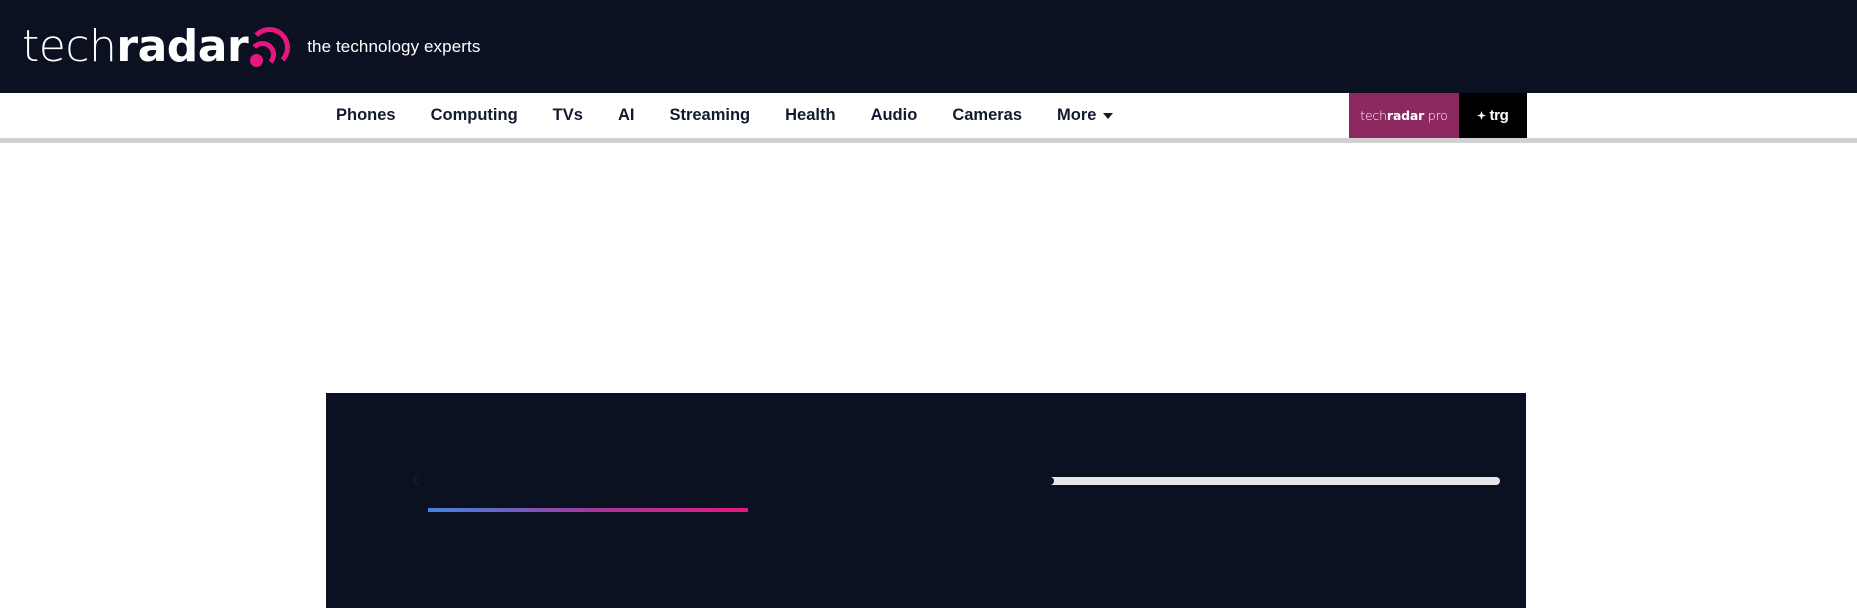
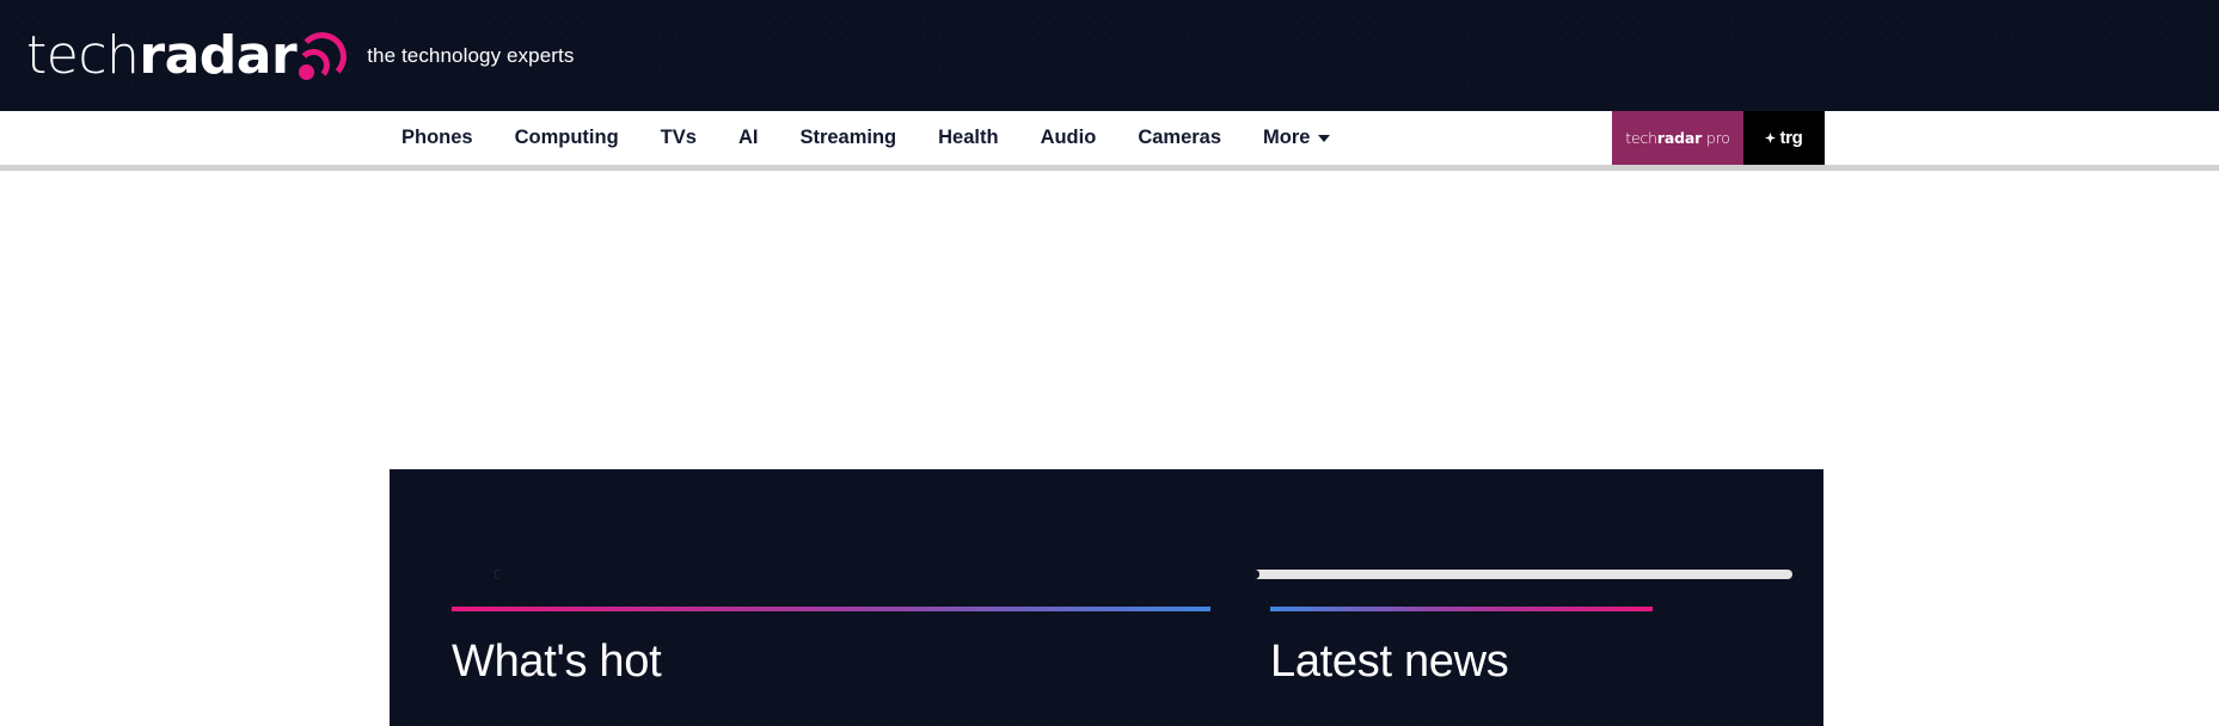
  techradar
  the technology experts
  Phones
  Computing
  TVs
  AI
  Streaming
  Health
  Audio
  Cameras
  More
  techradar pro
  trg
+ What's hot
+ Latest news
